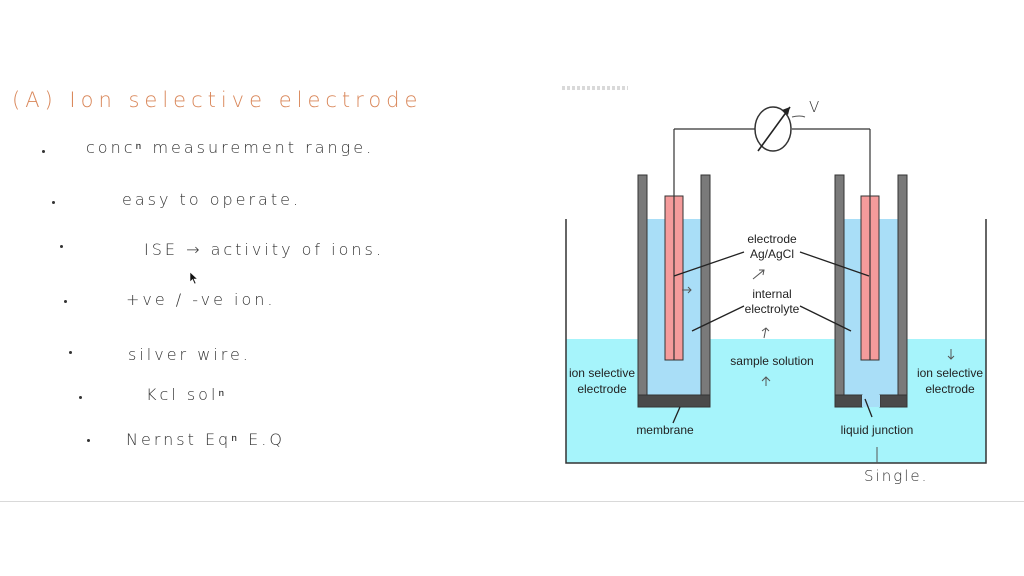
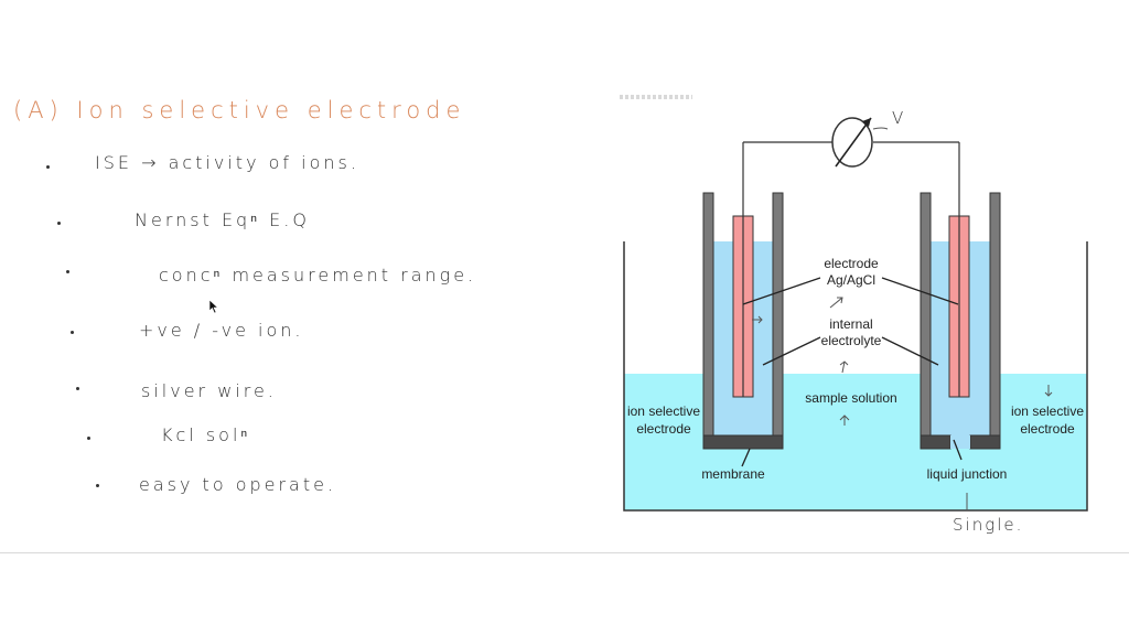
  (A) Ion selective electrode
- concⁿ measurement range.
+ ISE → activity of ions.
- easy to operate.
+ Nernst Eqⁿ E.Q
- ISE → activity of ions.
+ concⁿ measurement range.
  +ve / -ve ion.
  silver wire.
  Kcl solⁿ
- Nernst Eqⁿ E.Q
+ easy to operate.
  electrode
  Ag/AgCl
  internal
  electrolyte
  sample solution
  ion selective
  electrode
  ion selective
  electrode
  membrane
  liquid junction
  V
  Single.
